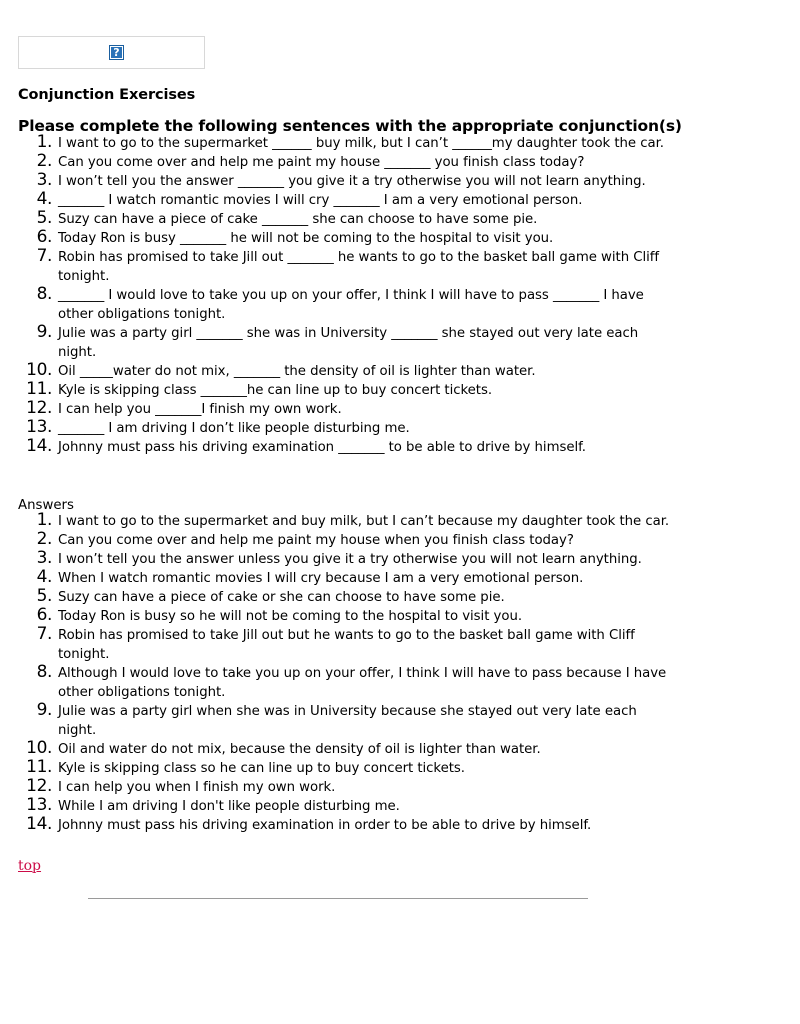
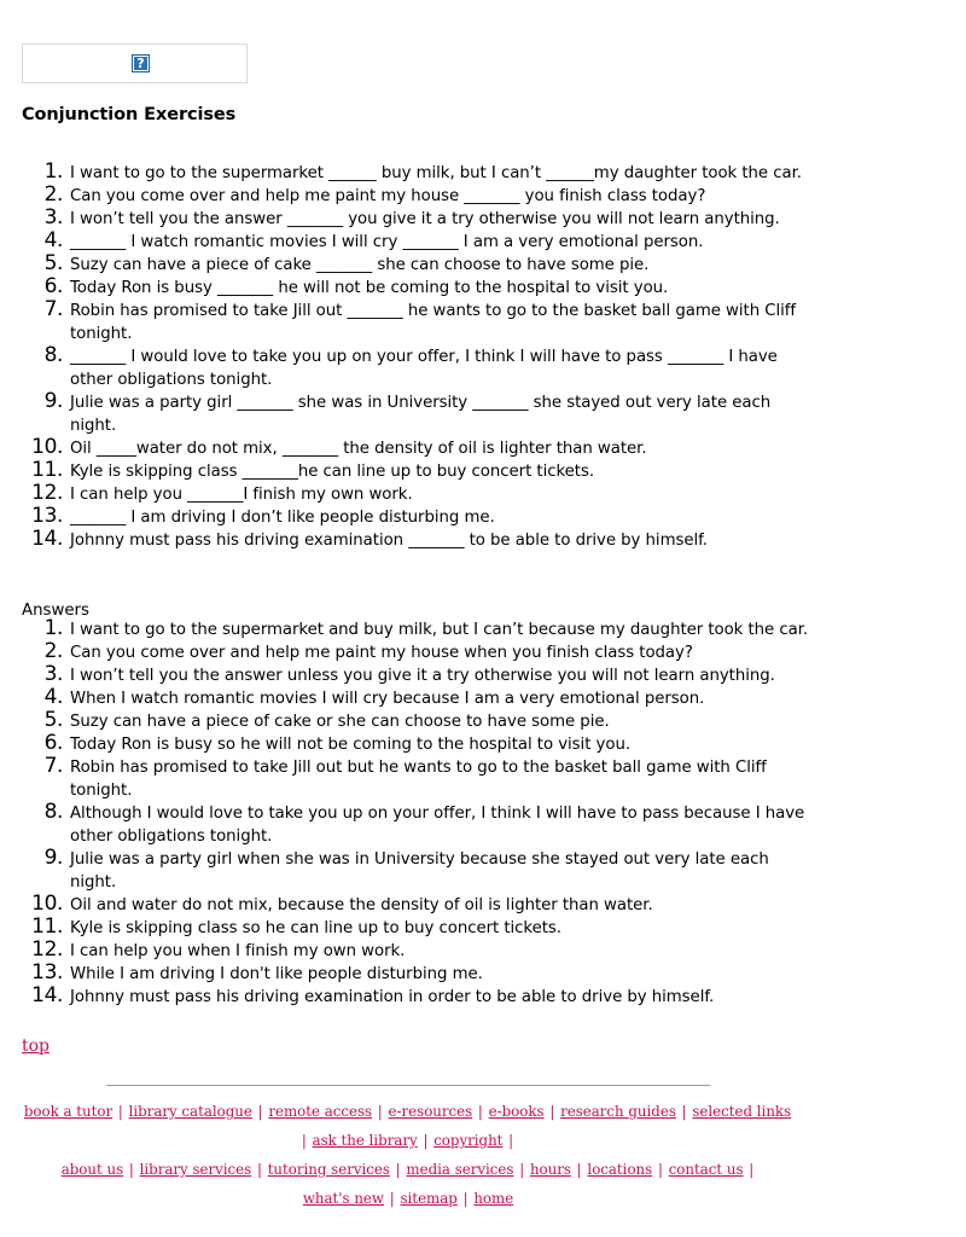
  ?
  Conjunction Exercises
- Please complete the following sentences with the appropriate conjunction(s)
  1.
  I want to go to the supermarket ______ buy milk, but I can’t ______my daughter took the car.
  2.
  Can you come over and help me paint my house _______ you finish class today?
  3.
  I won’t tell you the answer _______ you give it a try otherwise you will not learn anything.
  4.
  _______ I watch romantic movies I will cry _______ I am a very emotional person.
  5.
  Suzy can have a piece of cake _______ she can choose to have some pie.
  6.
  Today Ron is busy _______ he will not be coming to the hospital to visit you.
  7.
  Robin has promised to take Jill out _______ he wants to go to the basket ball game with Cliff tonight.
  8.
  _______ I would love to take you up on your offer, I think I will have to pass _______ I have other obligations tonight.
  9.
  Julie was a party girl _______ she was in University _______ she stayed out very late each night.
  10.
  Oil _____water do not mix, _______ the density of oil is lighter than water.
  11.
  Kyle is skipping class _______he can line up to buy concert tickets.
  12.
  I can help you _______I finish my own work.
  13.
  _______ I am driving I don’t like people disturbing me.
  14.
  Johnny must pass his driving examination _______ to be able to drive by himself.
  Answers
  1.
  I want to go to the supermarket and buy milk, but I can’t because my daughter took the car.
  2.
  Can you come over and help me paint my house when you finish class today?
  3.
  I won’t tell you the answer unless you give it a try otherwise you will not learn anything.
  4.
  When I watch romantic movies I will cry because I am a very emotional person.
  5.
  Suzy can have a piece of cake or she can choose to have some pie.
  6.
  Today Ron is busy so he will not be coming to the hospital to visit you.
  7.
  Robin has promised to take Jill out but he wants to go to the basket ball game with Cliff tonight.
  8.
  Although I would love to take you up on your offer, I think I will have to pass because I have other obligations tonight.
  9.
  Julie was a party girl when she was in University because she stayed out very late each night.
  10.
  Oil and water do not mix, because the density of oil is lighter than water.
  11.
  Kyle is skipping class so he can line up to buy concert tickets.
  12.
  I can help you when I finish my own work.
  13.
  While I am driving I don't like people disturbing me.
  14.
  Johnny must pass his driving examination in order to be able to drive by himself.
  top
+ book a tutor | library catalogue | remote access | e-resources | e-books | research guides | selected links | ask the library | copyright |
+ about us | library services | tutoring services | media services | hours | locations | contact us | what's new | sitemap | home
